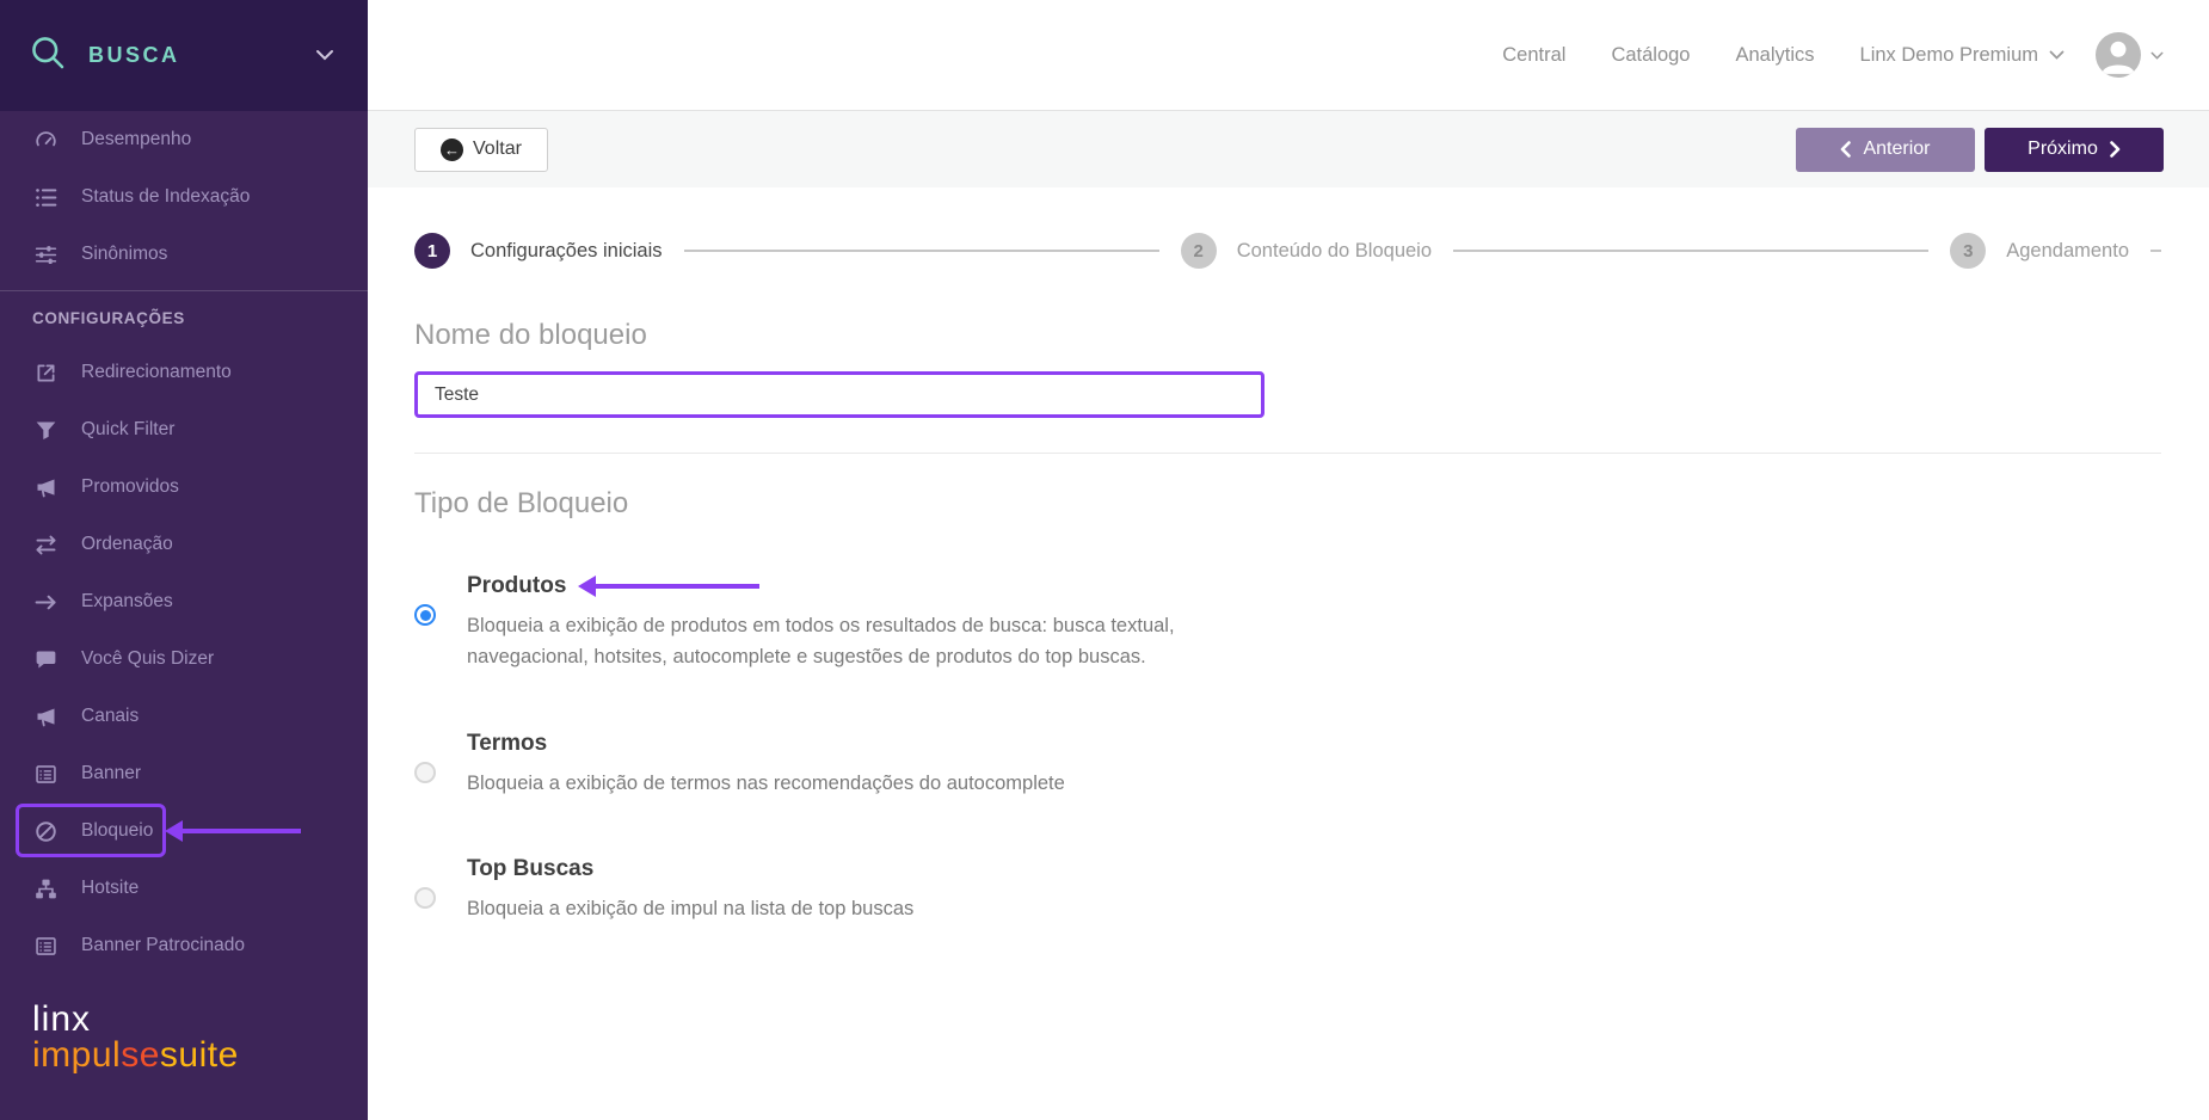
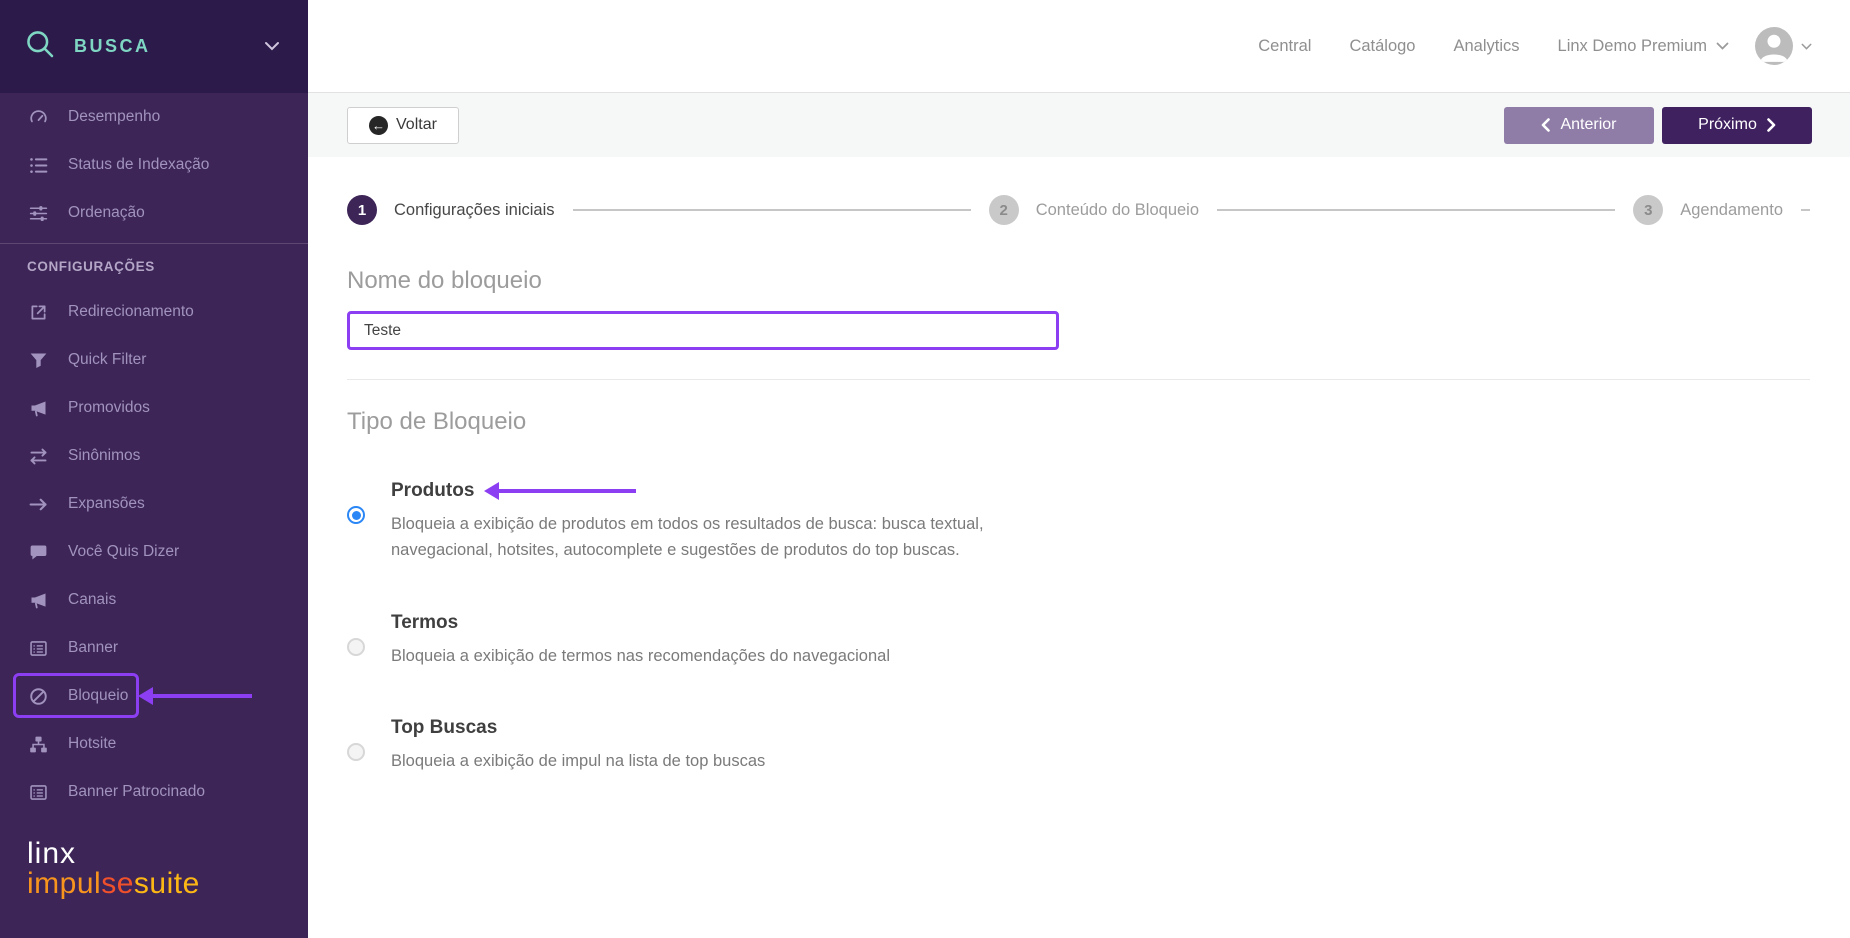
  BUSCA
  Desempenho
  Status de Indexação
- Sinônimos
+ Ordenação
  CONFIGURAÇÕES
  Redirecionamento
  Quick Filter
  Promovidos
- Ordenação
+ Sinônimos
  Expansões
  Você Quis Dizer
  Canais
  Banner
  Bloqueio
  Hotsite
  Banner Patrocinado
  linx
  impulsesuite
  Central
  Catálogo
  Analytics
  Linx Demo Premium
  Voltar
  Anterior
  Próximo
  1
  Configurações iniciais
  2
  Conteúdo do Bloqueio
  3
  Agendamento
  Nome do bloqueio
  Teste
  Tipo de Bloqueio
  Produtos
  Bloqueia a exibição de produtos em todos os resultados de busca: busca textual, navegacional, hotsites, autocomplete e sugestões de produtos do top buscas.
  Termos
- Bloqueia a exibição de termos nas recomendações do autocomplete
+ Bloqueia a exibição de termos nas recomendações do navegacional
  Top Buscas
  Bloqueia a exibição de impul na lista de top buscas
